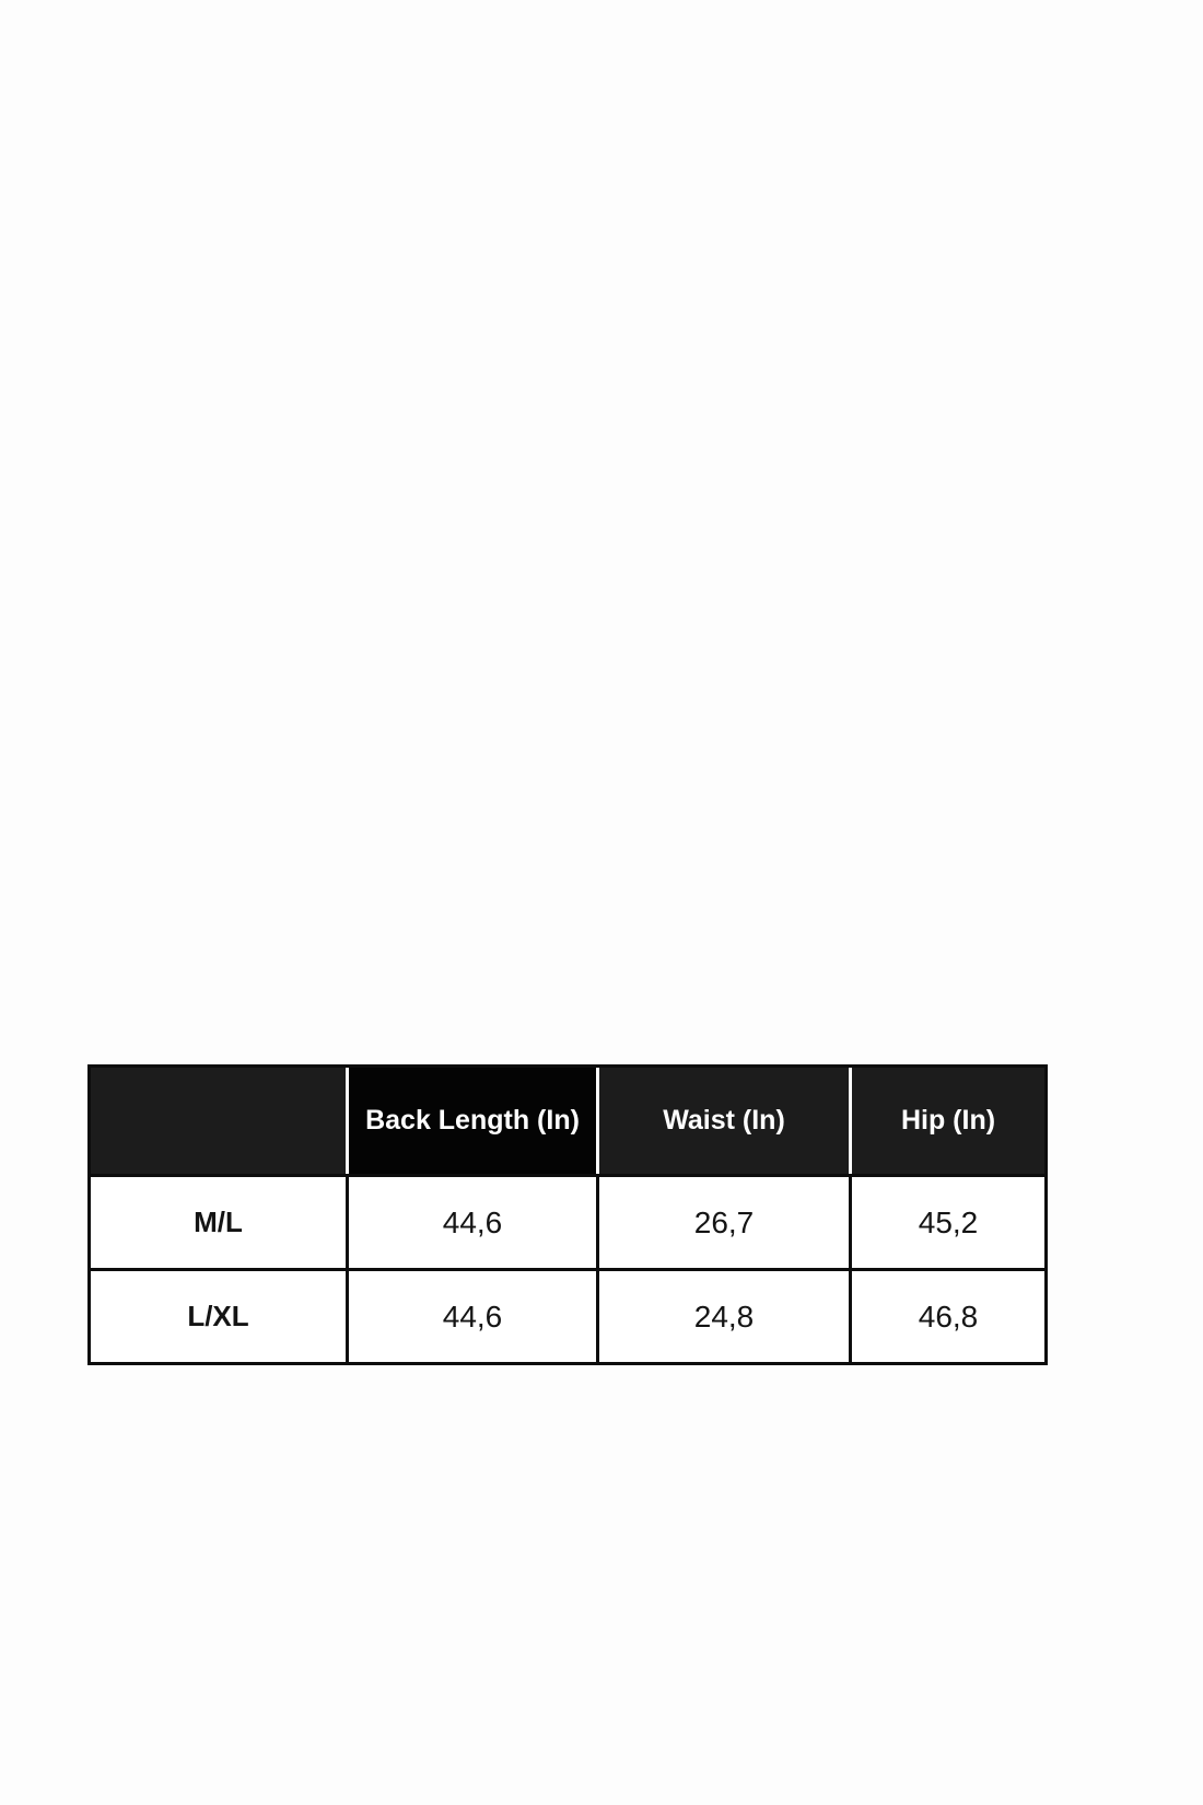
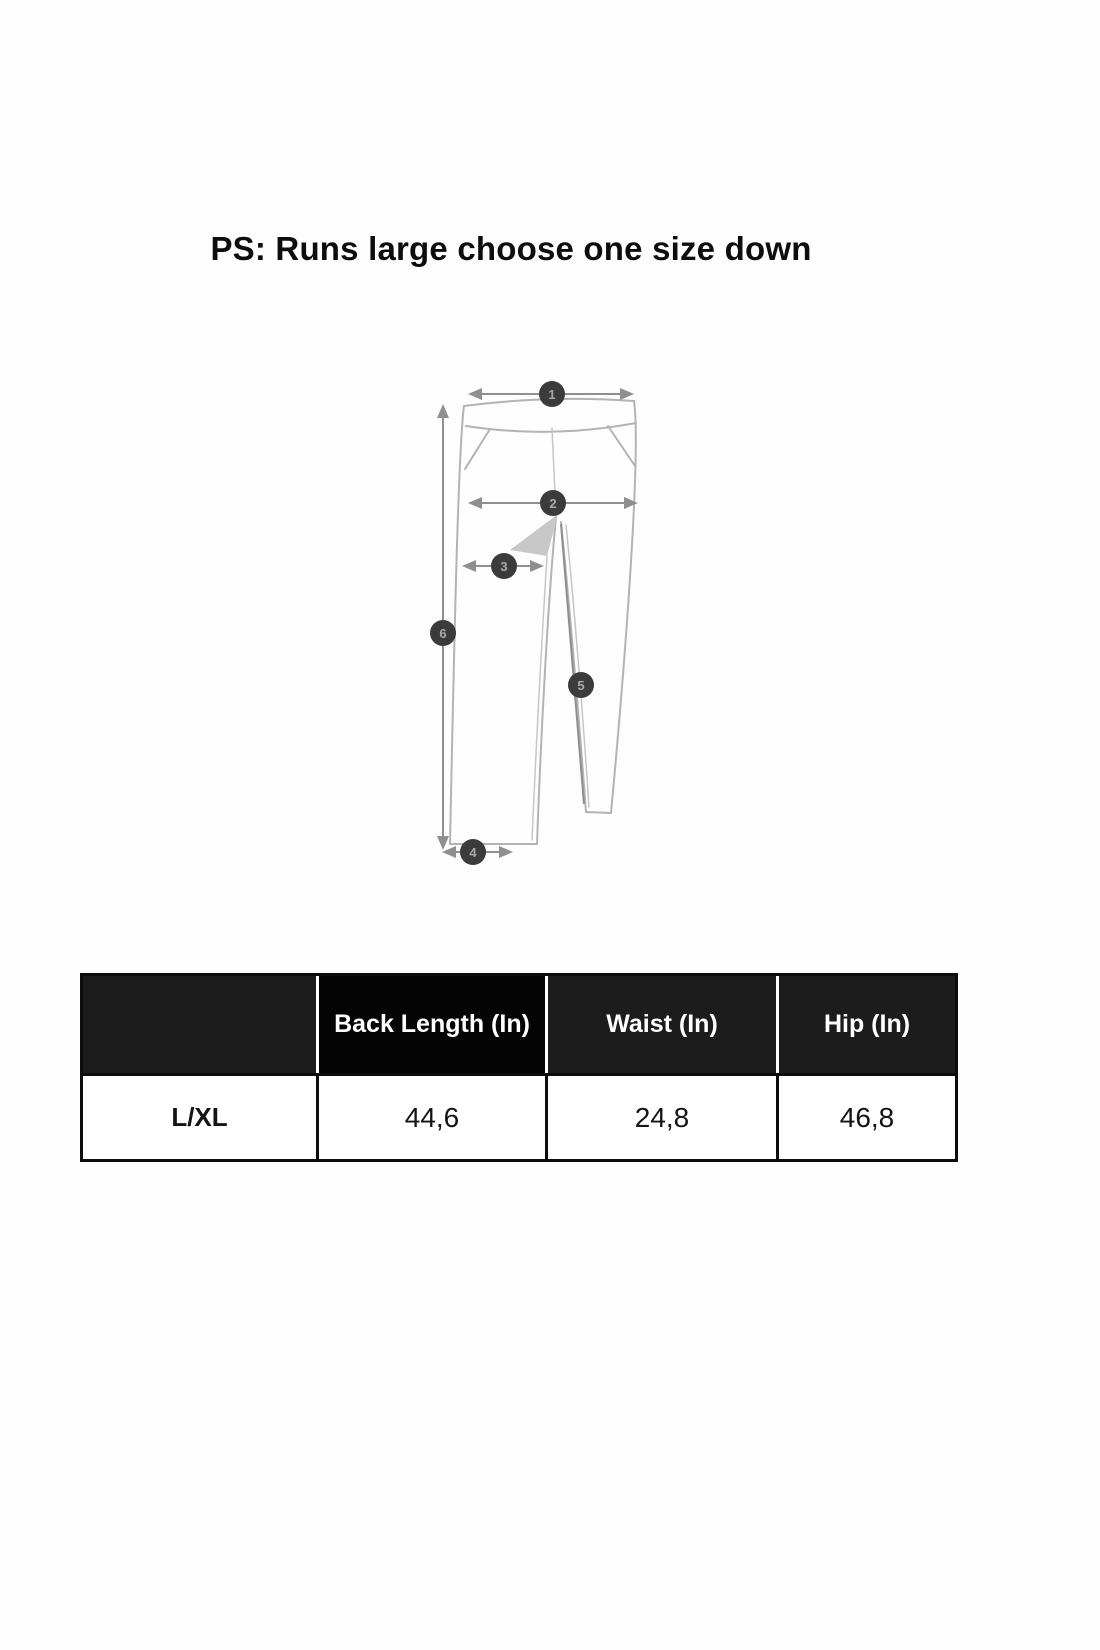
+ PS: Runs large choose one size down
+ 1
+ 2
+ 3
+ 4
+ 5
+ 6
  	Back Length (In)	Waist (In)	Hip (In)
- M/L	44,6	26,7	45,2
  L/XL	44,6	24,8	46,8
